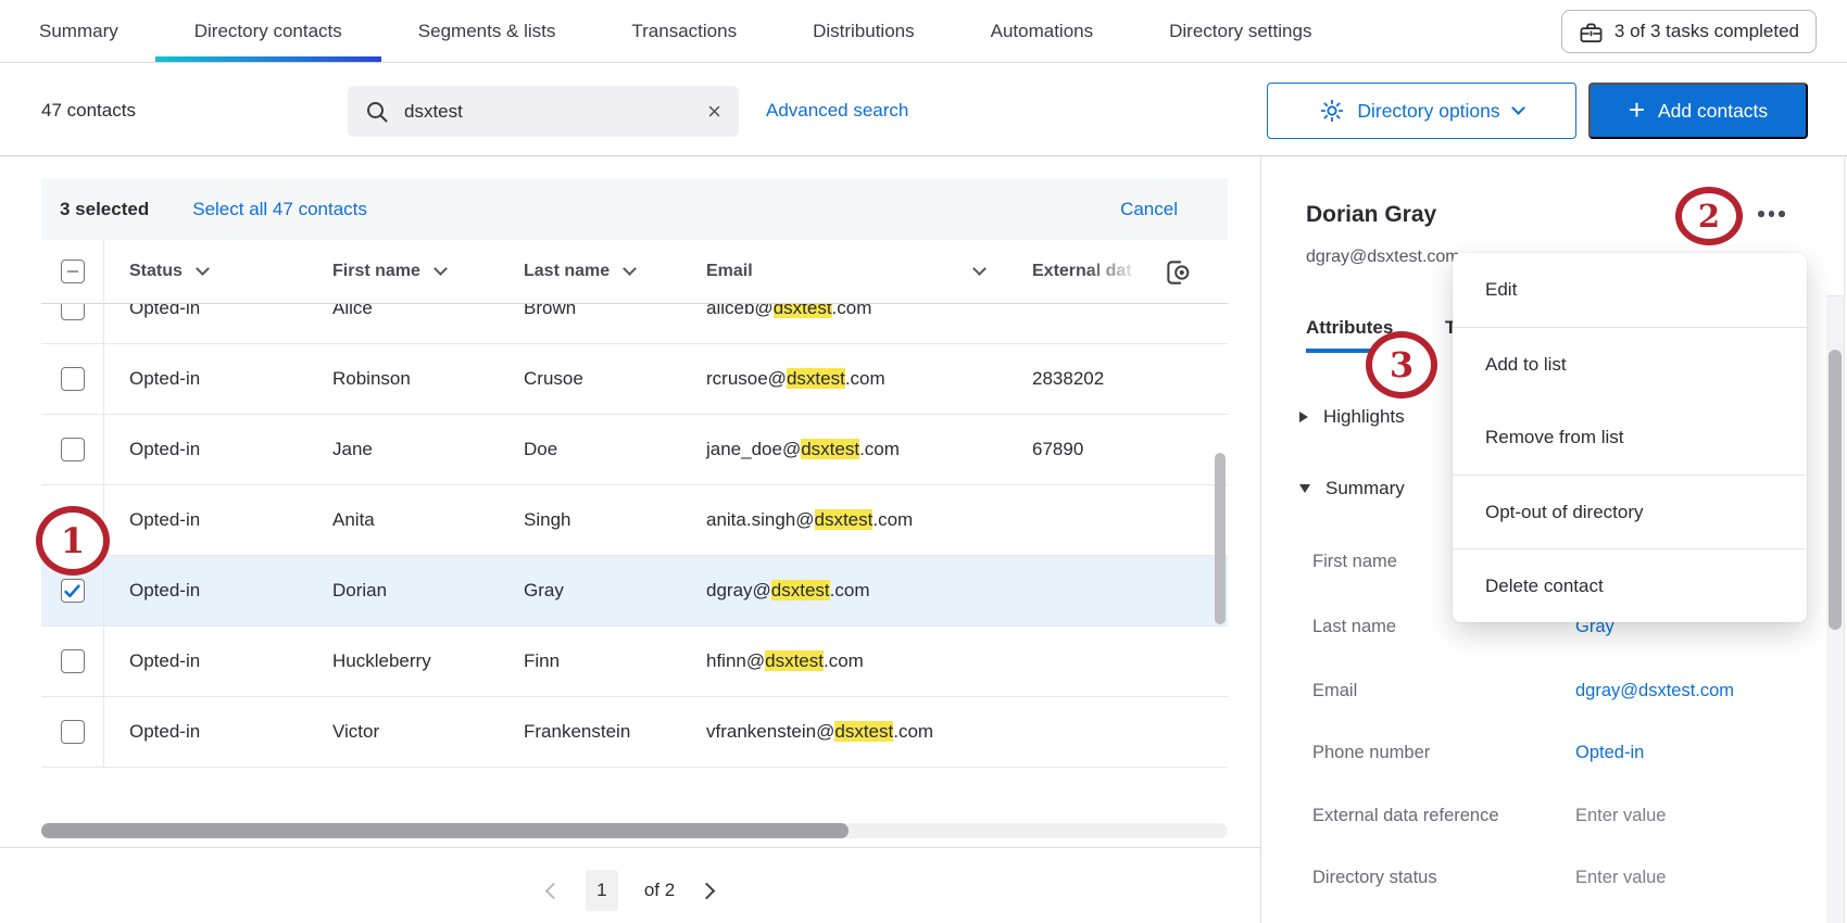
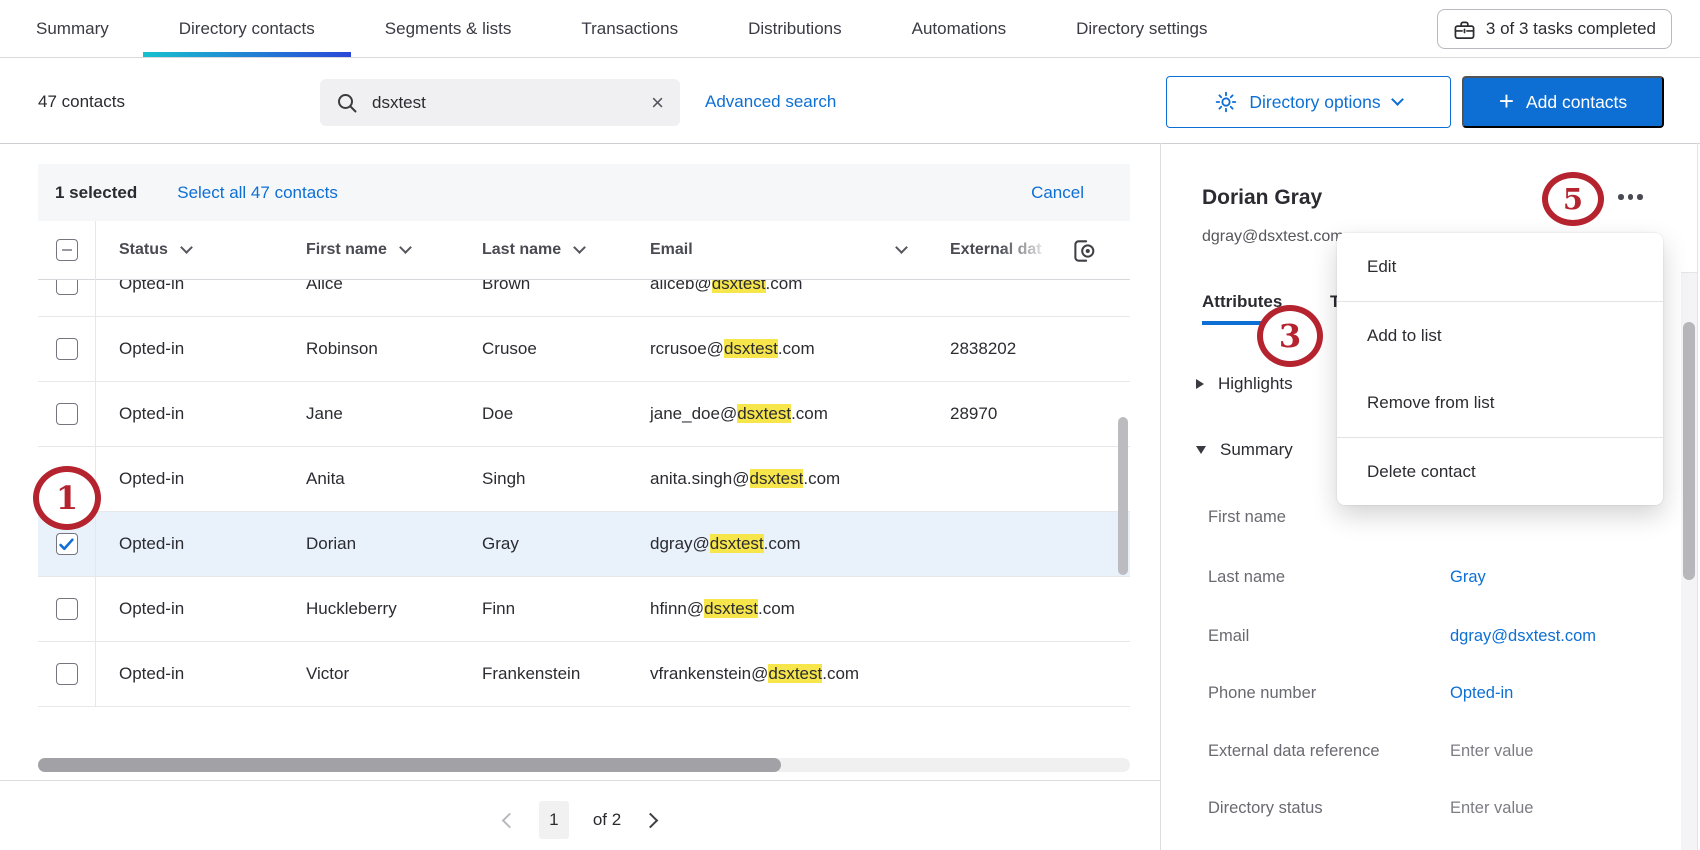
  Summary
  Directory contacts
  Segments & lists
  Transactions
  Distributions
  Automations
  Directory settings
  3 of 3 tasks completed
  47 contacts
  dsxtest
  ×
  Advanced search
  Directory options
  +
  Add contacts
- 3 selected
+ 1 selected
  Select all 47 contacts
  Cancel
  Status
  First name
  Last name
  Email
  Opted-in
  Alice
  Brown
  aliceb@dsxtest.com
  Opted-in
  Robinson
  Crusoe
  rcrusoe@dsxtest.com
  2838202
  Opted-in
  Jane
  Doe
  jane_doe@dsxtest.com
- 67890
+ 28970
  Opted-in
  Anita
  Singh
  anita.singh@dsxtest.com
  Opted-in
  Dorian
  Gray
  dgray@dsxtest.com
  Opted-in
  Huckleberry
  Finn
  hfinn@dsxtest.com
  Opted-in
  Victor
  Frankenstein
  vfrankenstein@dsxtest.com
  1
  of 2
  Dorian Gray
  dgray@dsxtest.co
  Attributes
  T
  Highlights
  Summary
  First name
  Last name
  Gray
  Email
  dgray@dsxtest.com
  Phone number
  Opted-in
  External data reference
  Enter value
  Directory status
  Enter value
  Edit
  Add to list
  Remove from list
- Opt-out of directory
  Delete contact
  1
- 2
+ 5
  3
